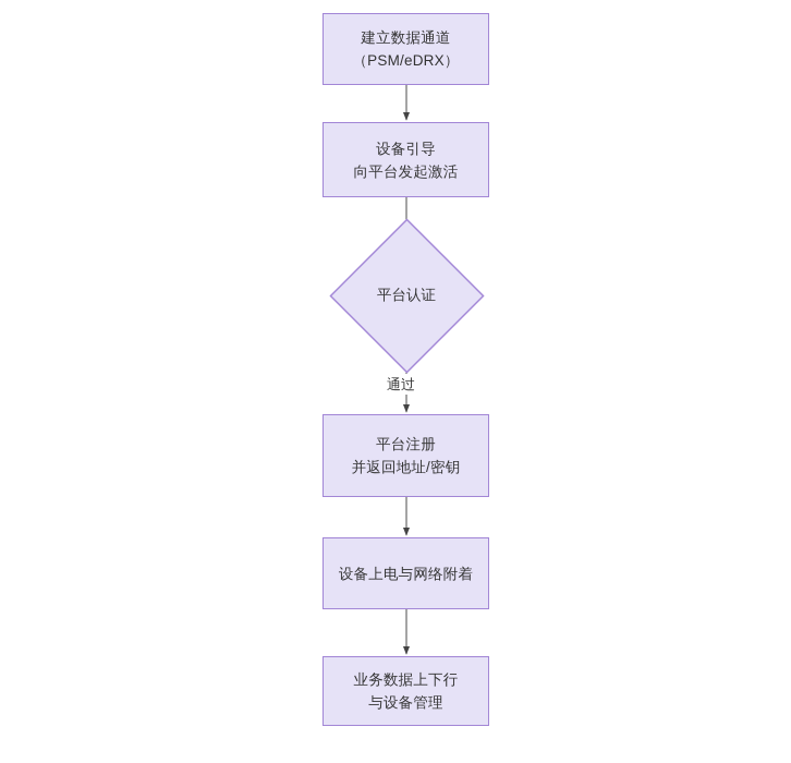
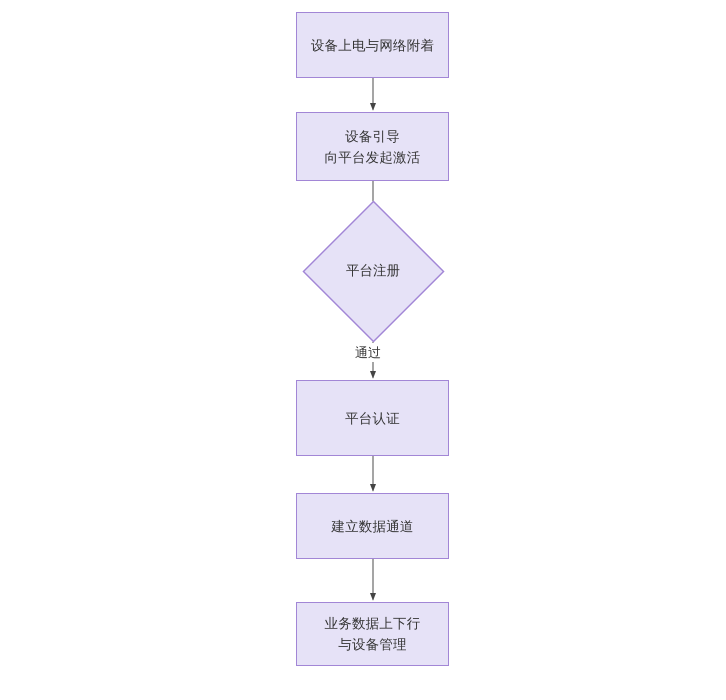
- 建立数据通道
+ 设备上电与网络附着
- （PSM/eDRX）
  设备引导
  向平台发起激活
- 平台认证
+ 平台注册
  通过
- 平台注册
+ 平台认证
- 并返回地址/密钥
- 设备上电与网络附着
+ 建立数据通道
  业务数据上下行
  与设备管理
